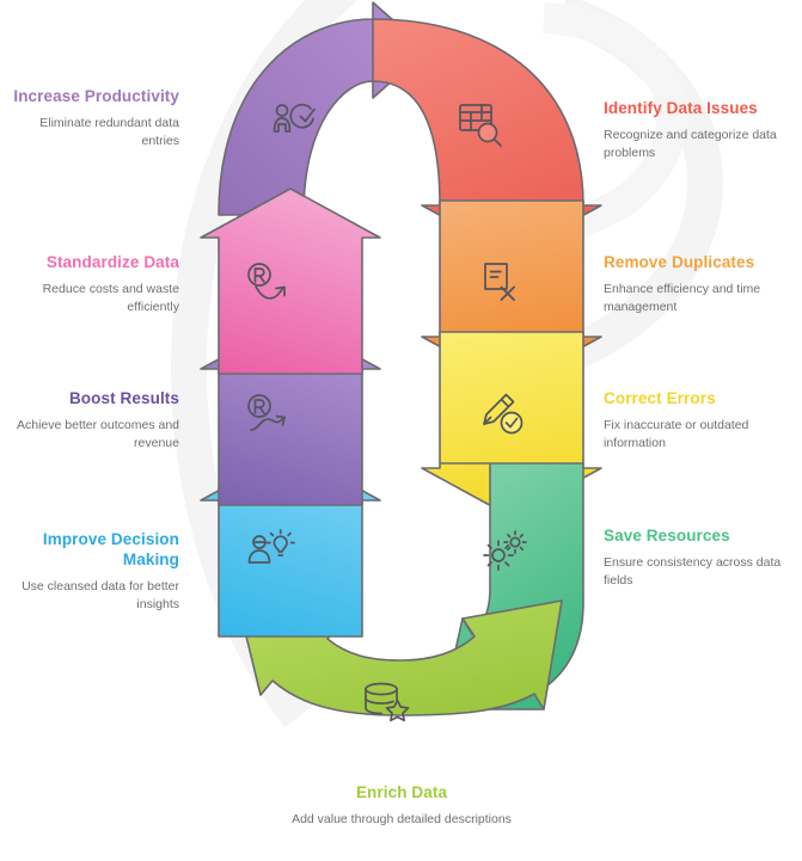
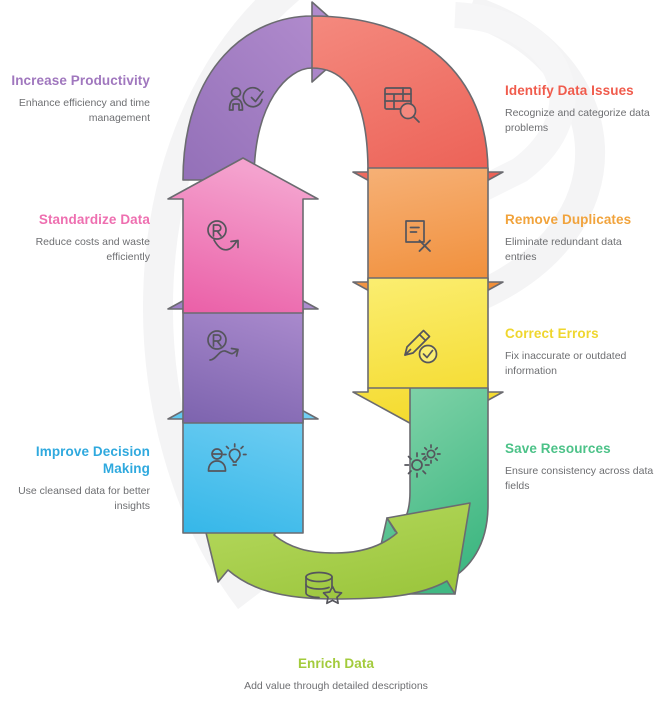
  Increase Productivity
- Eliminate redundant data entries
+ Enhance efficiency and time management
  Standardize Data
  Reduce costs and waste efficiently
- Boost Results
- Achieve better outcomes and revenue
  Improve Decision Making
  Use cleansed data for better insights
  Identify Data Issues
  Recognize and categorize data problems
  Remove Duplicates
- Enhance efficiency and time management
+ Eliminate redundant data entries
  Correct Errors
  Fix inaccurate or outdated information
  Save Resources
  Ensure consistency across data fields
  Enrich Data
  Add value through detailed descriptions
